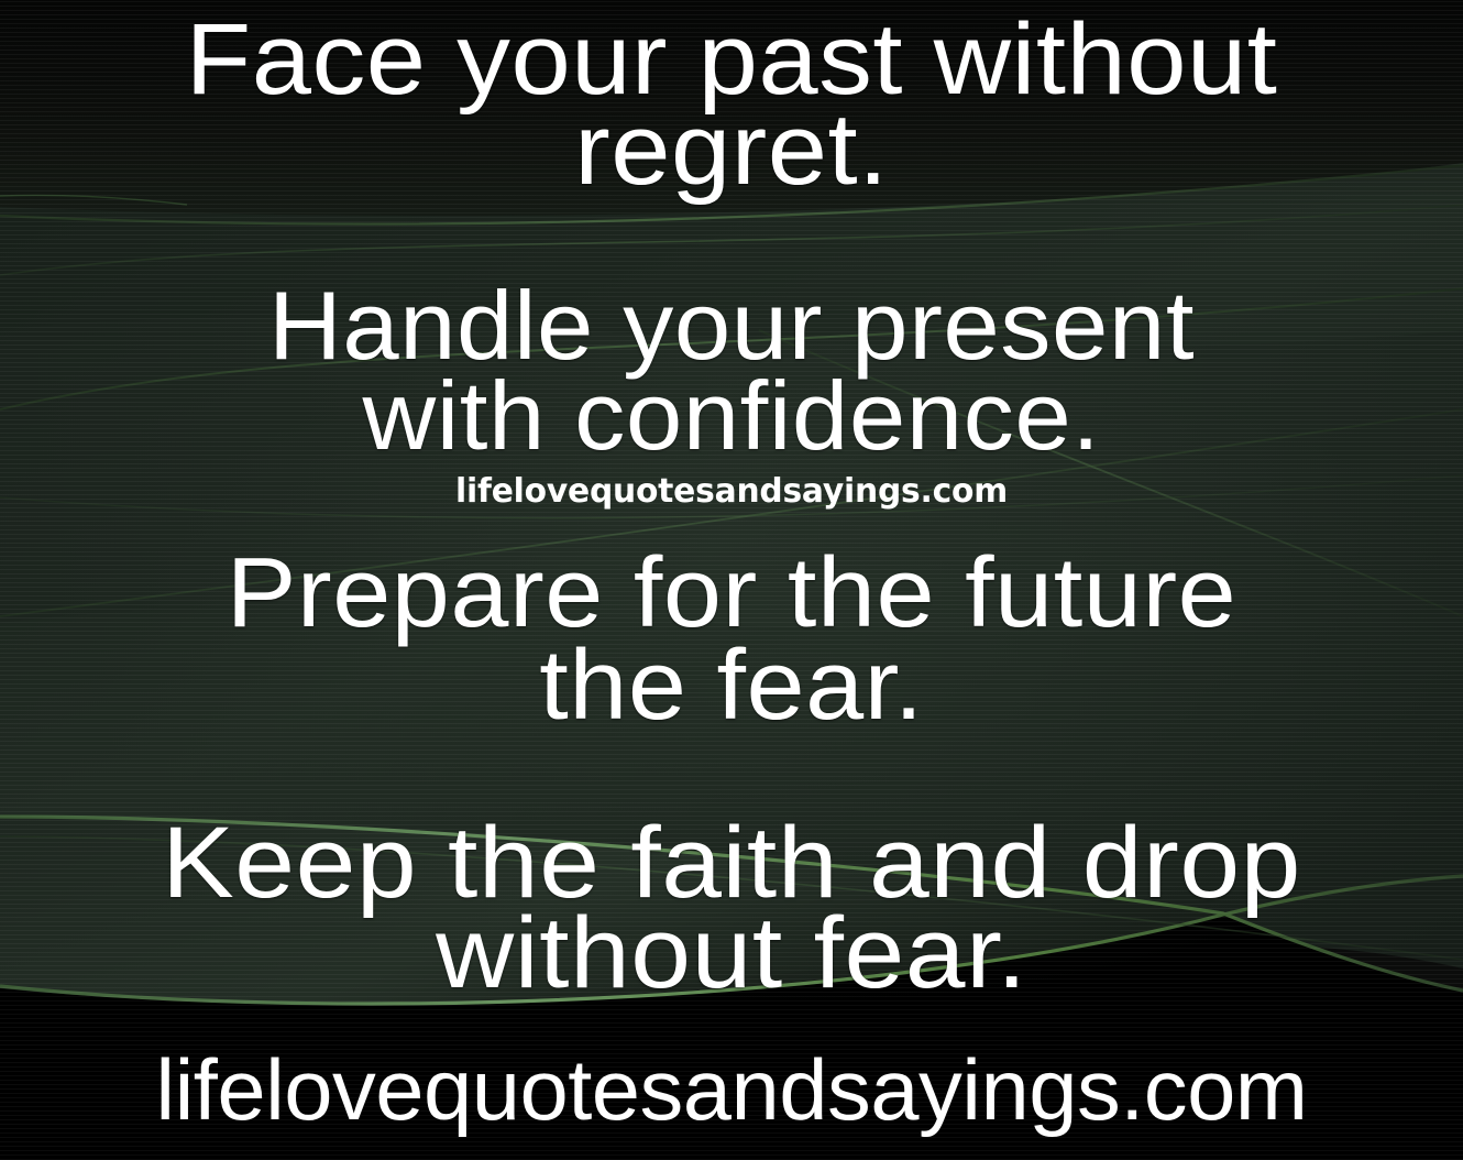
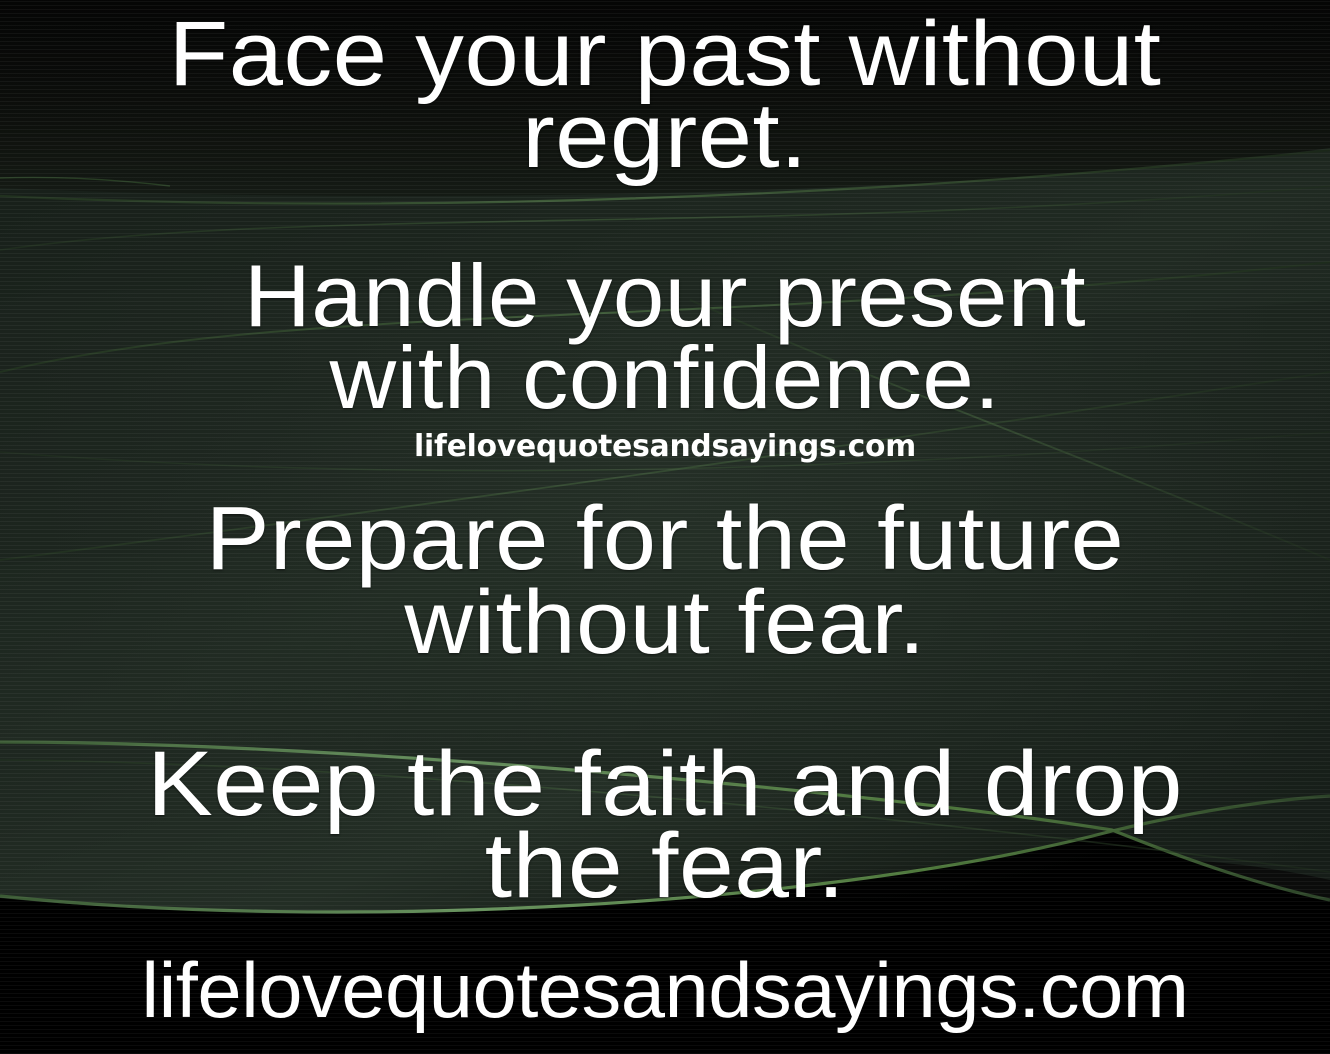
  Face your past without
  regret.
  Handle your present
  with confidence.
  lifelovequotesandsayings.com
  Prepare for the future
- the fear.
+ without fear.
  Keep the faith and drop
- without fear.
+ the fear.
  lifelovequotesandsayings.com
